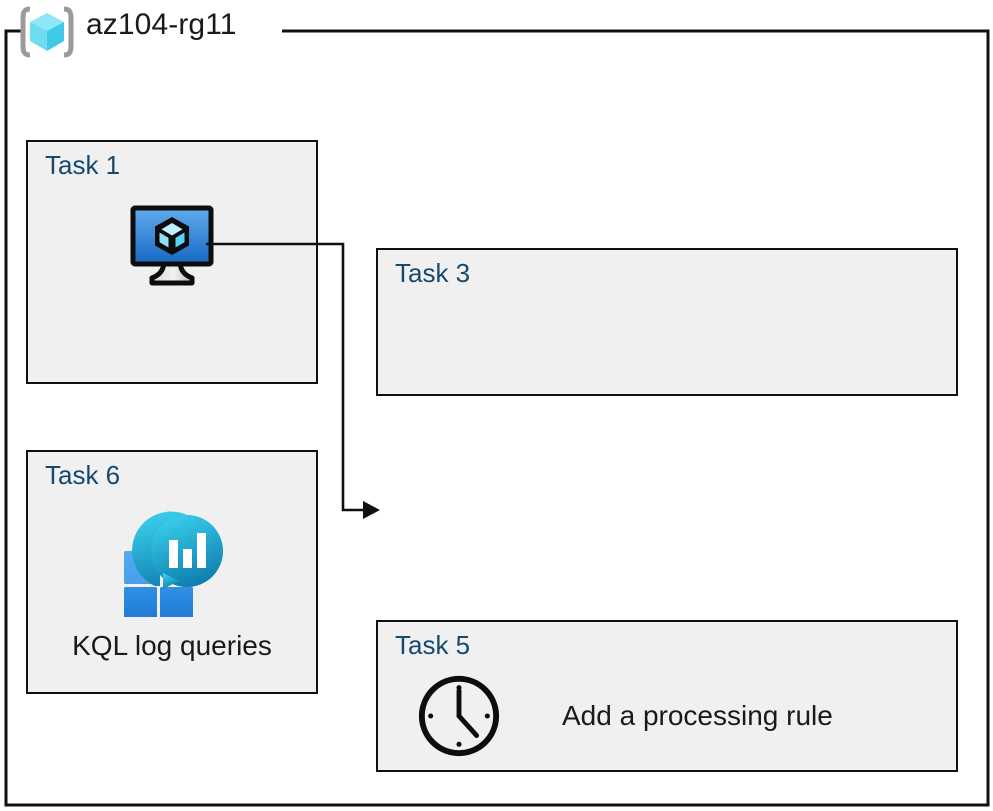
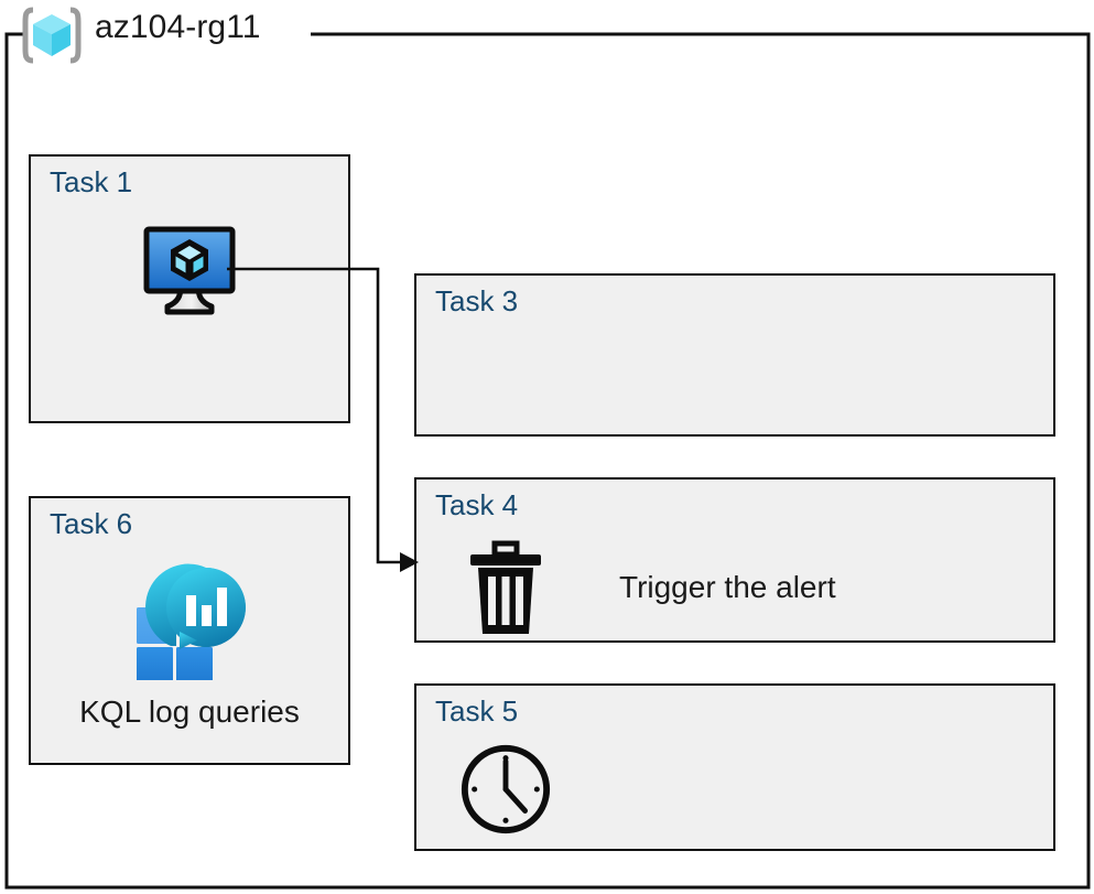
  az104-rg11
  Task 1
  Task 6
  KQL log queries
  Task 3
+ Task 4
+ Trigger the alert
  Task 5
- Add a processing rule
